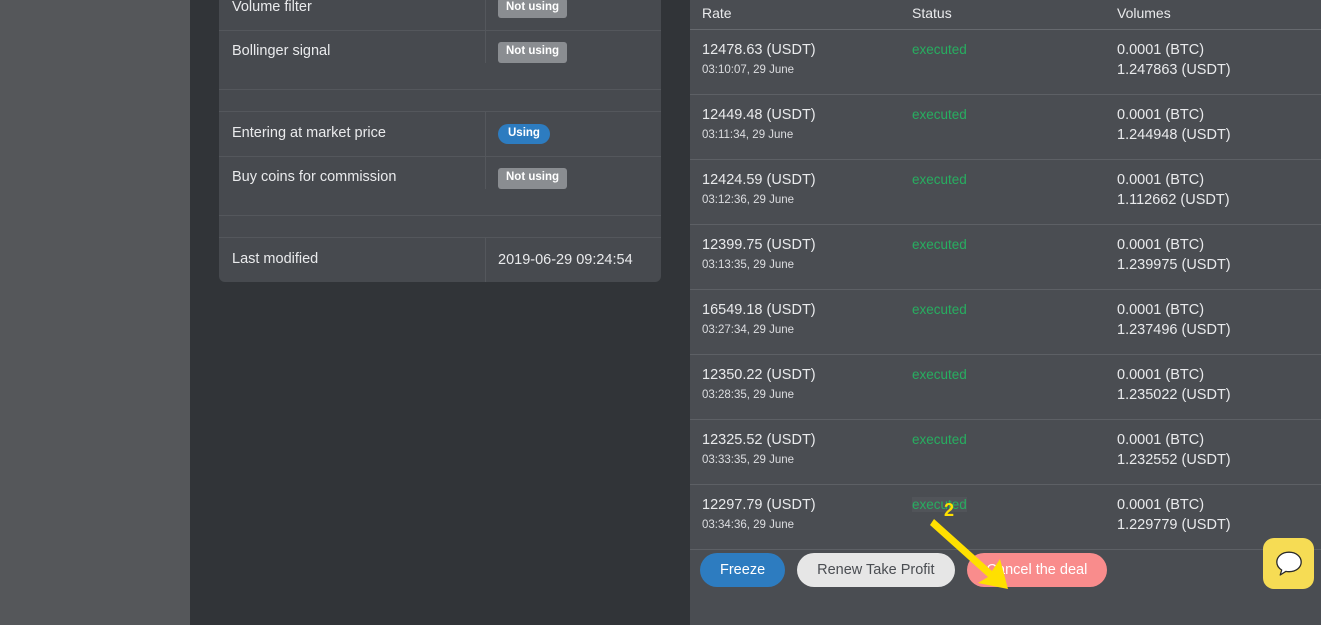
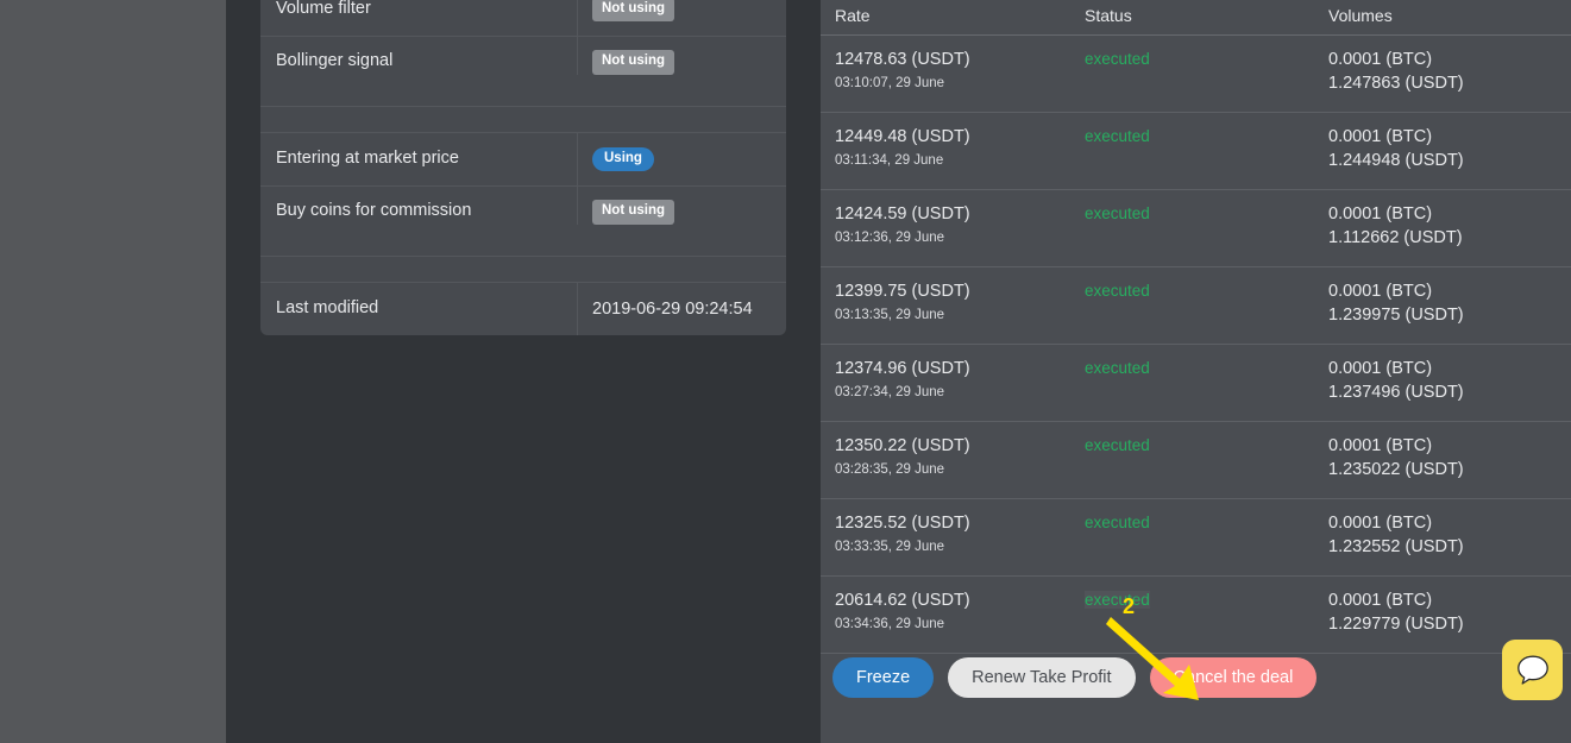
  Volume filter
  Not using
  Bollinger signal
  Not using
  Entering at market price
  Using
  Buy coins for commission
  Not using
  Last modified
  2019-06-29 09:24:54
  Rate
  Status
  Volumes
  12478.63 (USDT)
  03:10:07, 29 June
  executed
  0.0001 (BTC)
  1.247863 (USDT)
  12449.48 (USDT)
  03:11:34, 29 June
  executed
  0.0001 (BTC)
  1.244948 (USDT)
  12424.59 (USDT)
  03:12:36, 29 June
  executed
  0.0001 (BTC)
  1.112662 (USDT)
  12399.75 (USDT)
  03:13:35, 29 June
  executed
  0.0001 (BTC)
  1.239975 (USDT)
- 16549.18 (USDT)
+ 12374.96 (USDT)
  03:27:34, 29 June
  executed
  0.0001 (BTC)
  1.237496 (USDT)
  12350.22 (USDT)
  03:28:35, 29 June
  executed
  0.0001 (BTC)
  1.235022 (USDT)
  12325.52 (USDT)
  03:33:35, 29 June
  executed
  0.0001 (BTC)
  1.232552 (USDT)
- 12297.79 (USDT)
+ 20614.62 (USDT)
  03:34:36, 29 June
  executed
  0.0001 (BTC)
  1.229779 (USDT)
  Freeze
  Renew Take Profit
  Cncel the deal
  2
